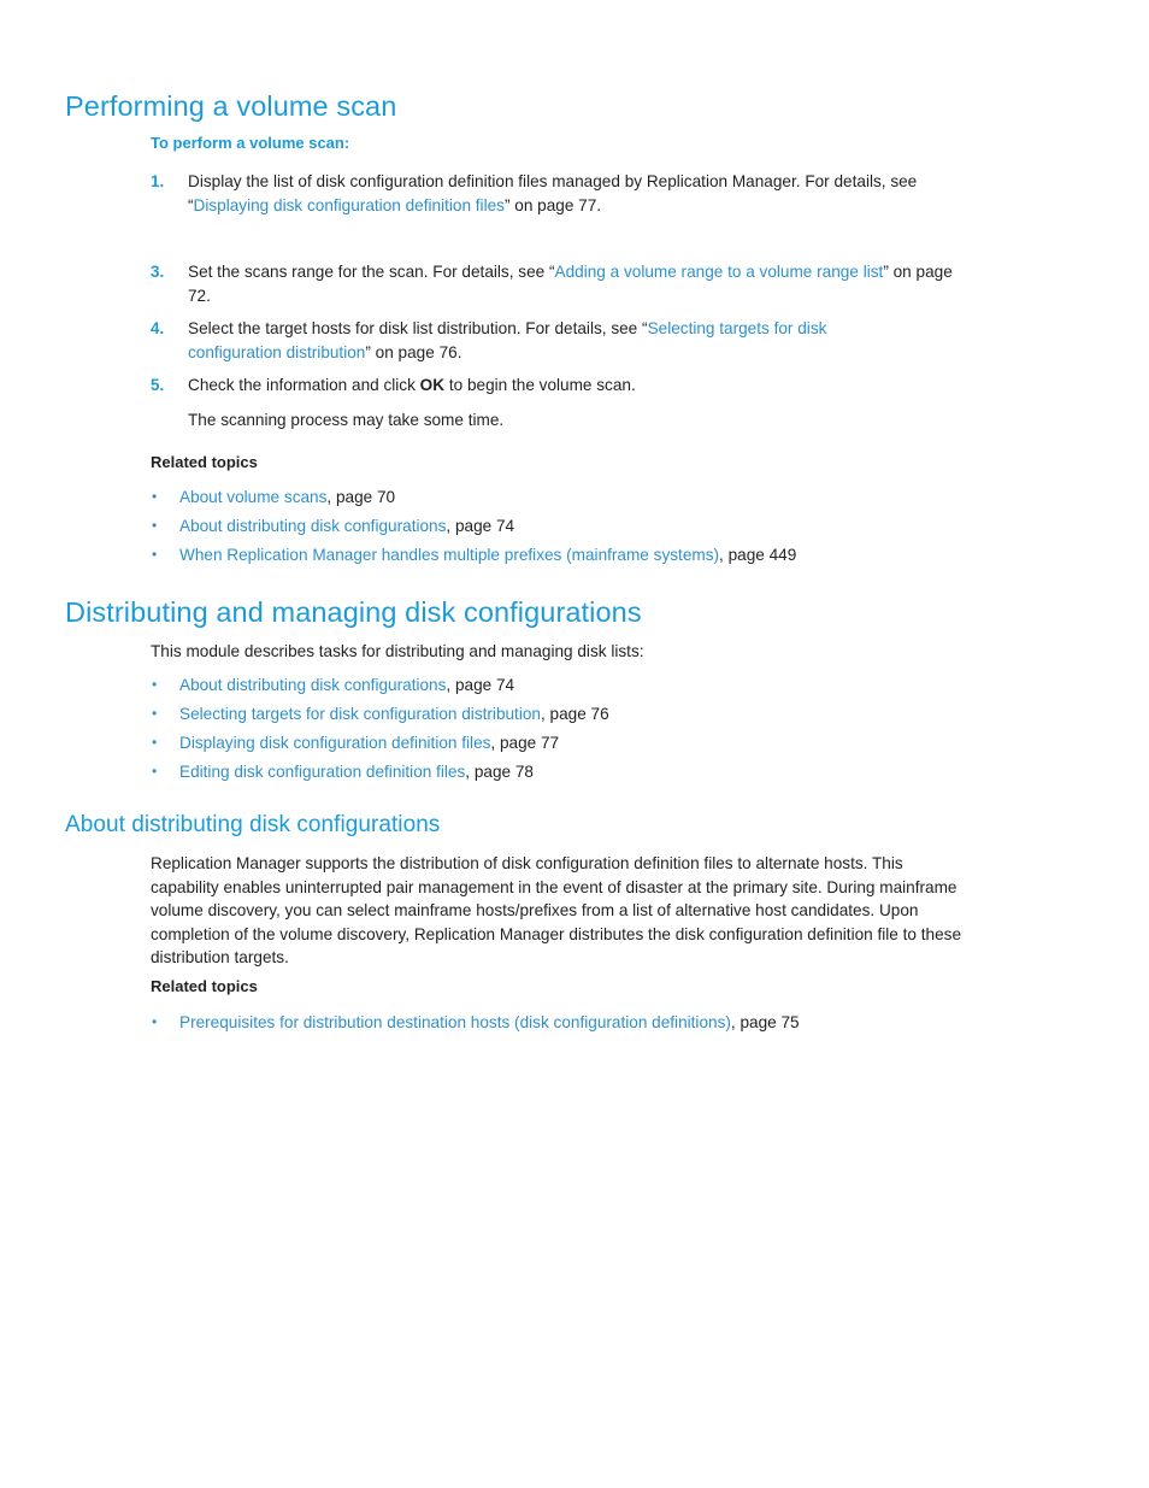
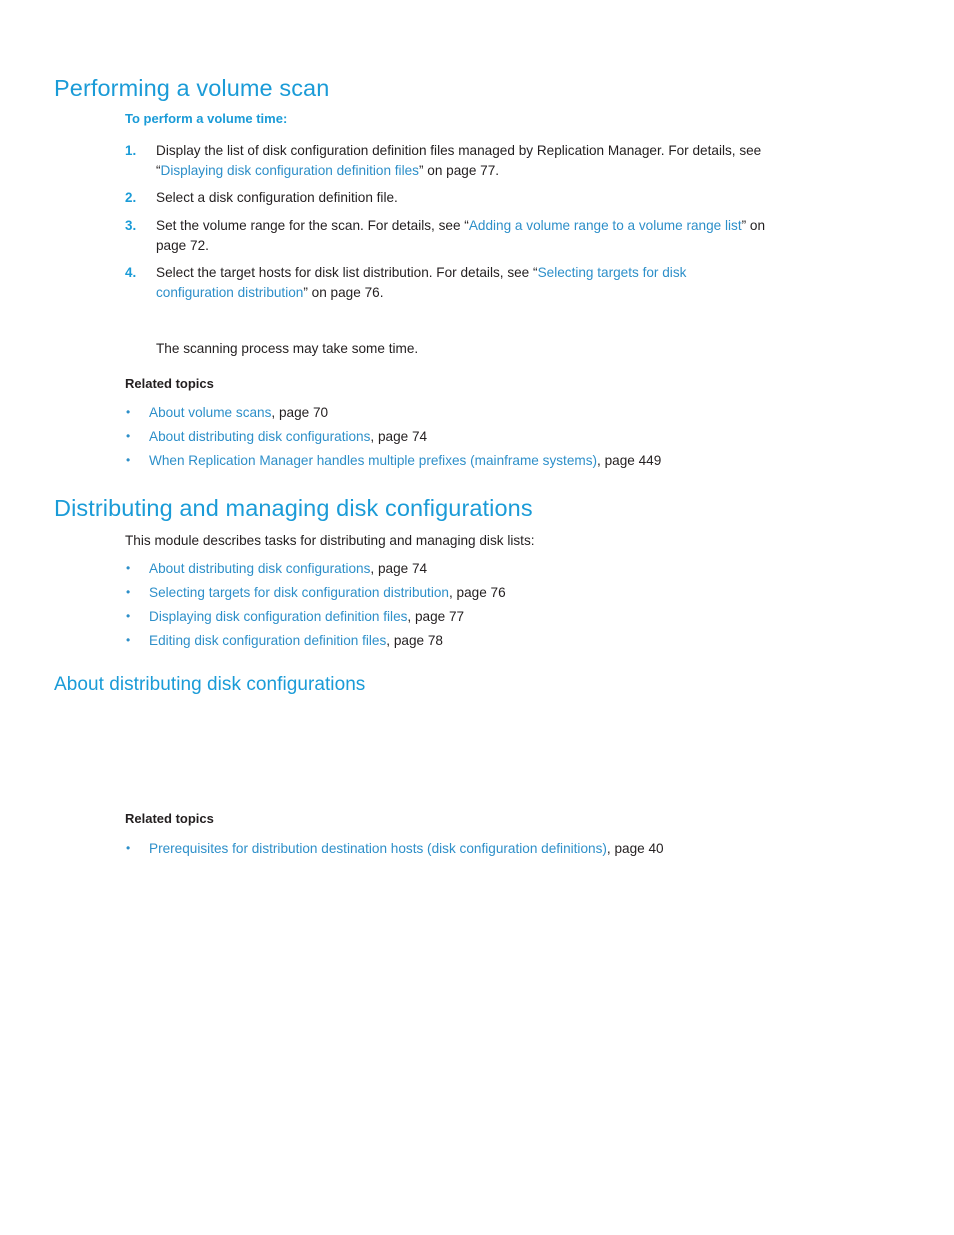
  Performing a volume scan
- To perform a volume scan:
+ To perform a volume time:
  1.
  Display the list of disk configuration definition files managed by Replication Manager. For details, see “Displaying disk configuration definition files” on page 77.
+ 2.
+ Select a disk configuration definition file.
  3.
- Set the scans range for the scan. For details, see “Adding a volume range to a volume range list” on page 72.
+ Set the volume range for the scan. For details, see “Adding a volume range to a volume range list” on page 72.
  4.
  Select the target hosts for disk list distribution. For details, see “Selecting targets for disk configuration distribution” on page 76.
- 5.
- Check the information and click OK to begin the volume scan.
  The scanning process may take some time.
  Related topics
  •
  About volume scans, page 70
  •
  About distributing disk configurations, page 74
  •
  When Replication Manager handles multiple prefixes (mainframe systems), page 449
  Distributing and managing disk configurations
  This module describes tasks for distributing and managing disk lists:
  •
  About distributing disk configurations, page 74
  •
  Selecting targets for disk configuration distribution, page 76
  •
  Displaying disk configuration definition files, page 77
  •
  Editing disk configuration definition files, page 78
  About distributing disk configurations
- Replication Manager supports the distribution of disk configuration definition files to alternate hosts. This capability enables uninterrupted pair management in the event of disaster at the primary site. During mainframe volume discovery, you can select mainframe hosts/prefixes from a list of alternative host candidates. Upon completion of the volume discovery, Replication Manager distributes the disk configuration definition file to these distribution targets.
  Related topics
  •
- Prerequisites for distribution destination hosts (disk configuration definitions), page 75
+ Prerequisites for distribution destination hosts (disk configuration definitions), page 40
